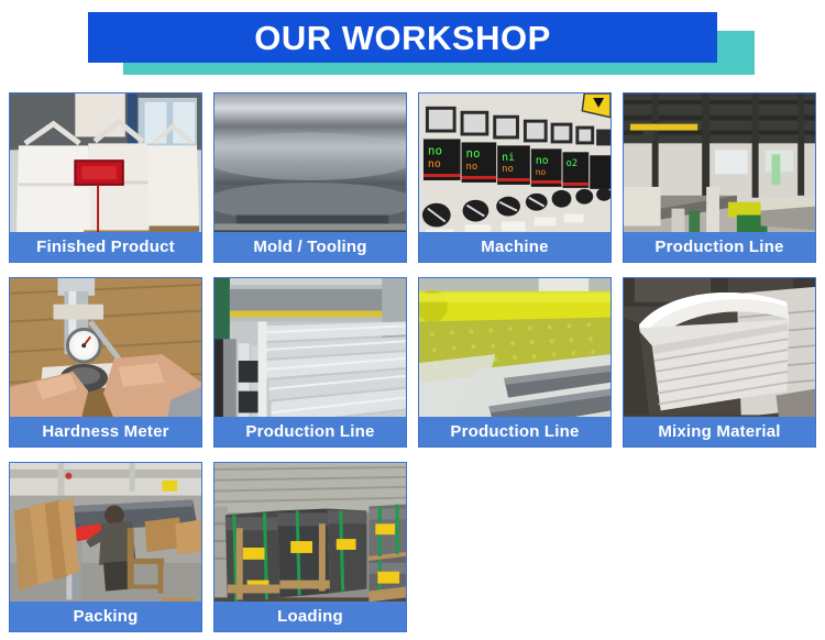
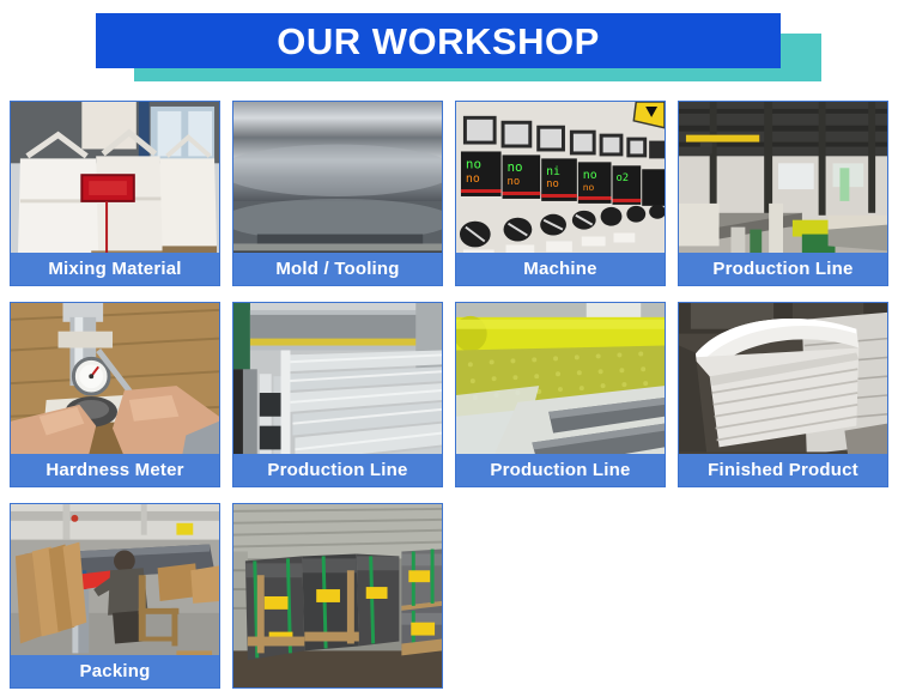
  OUR WORKSHOP
- Finished Product
+ Mixing Material
  Mold / Tooling
  no
  no
  no
  no
  ni
  no
  no
  no
  o2
  Machine
  Production Line
  Hardness Meter
  Production Line
  Production Line
- Mixing Material
+ Finished Product
  Packing
- Loading
